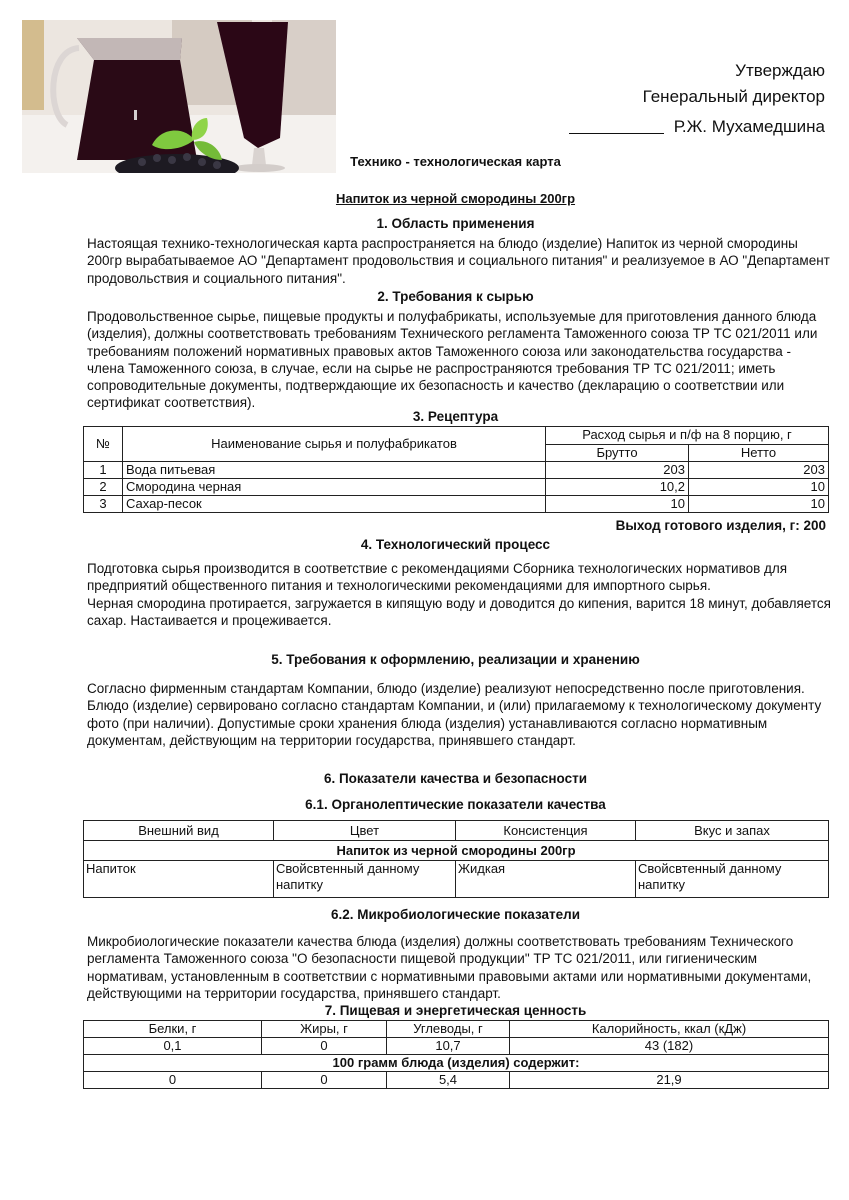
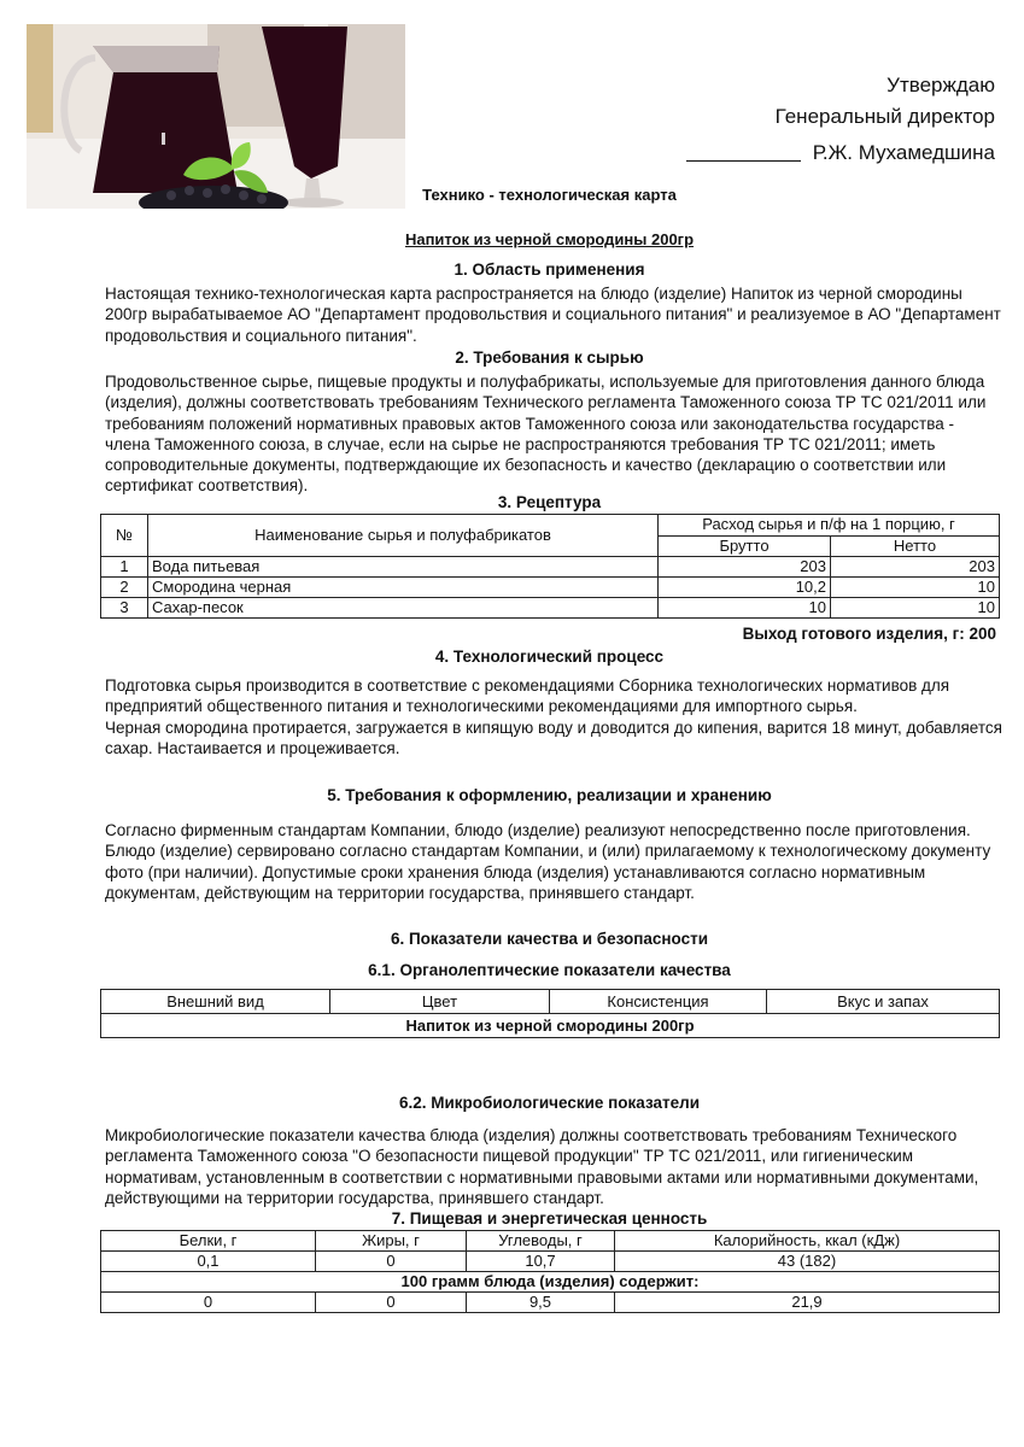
  Утверждаю
  Генеральный директор
  Р.Ж. Мухамедшина
  Технико - технологическая карта
  Напиток из черной смородины 200гр
  1. Область применения
  Настоящая технико-технологическая карта распространяется на блюдо (изделие) Напиток из черной смородины 200гр вырабатываемое АО "Департамент продовольствия и социального питания" и реализуемое в АО "Департамент продовольствия и социального питания".
  2. Требования к сырью
  Продовольственное сырье, пищевые продукты и полуфабрикаты, используемые для приготовления данного блюда (изделия), должны соответствовать требованиям Технического регламента Таможенного союза ТР ТС 021/2011 или требованиям положений нормативных правовых актов Таможенного союза или законодательства государства - члена Таможенного союза, в случае, если на сырье не распространяются требования ТР ТС 021/2011; иметь сопроводительные документы, подтверждающие их безопасность и качество (декларацию о соответствии или сертификат соответствия).
  3. Рецептура
- №	Наименование сырья и полуфабрикатов	Расход сырья и п/ф на 8 порцию, г
+ №	Наименование сырья и полуфабрикатов	Расход сырья и п/ф на 1 порцию, г
  Брутто	Нетто
  1	Вода питьевая	203	203
  2	Смородина черная	10,2	10
  3	Сахар-песок	10	10
  Выход готового изделия, г: 200
  4. Технологический процесс
  Подготовка сырья производится в соответствие с рекомендациями Сборника технологических нормативов для предприятий общественного питания и технологическими рекомендациями для импортного сырья.
  Черная смородина протирается, загружается в кипящую воду и доводится до кипения, варится 18 минут, добавляется сахар. Настаивается и процеживается.
  5. Требования к оформлению, реализации и хранению
  Согласно фирменным стандартам Компании, блюдо (изделие) реализуют непосредственно после приготовления. Блюдо (изделие) сервировано согласно стандартам Компании, и (или) прилагаемому к технологическому документу фото (при наличии). Допустимые сроки хранения блюда (изделия) устанавливаются согласно нормативным документам, действующим на территории государства, принявшего стандарт.
  6. Показатели качества и безопасности
  6.1. Органолептические показатели качества
  Внешний вид	Цвет	Консистенция	Вкус и запах
  Напиток из черной смородины 200гр
- Напиток	Свойсвтенный данному напитку	Жидкая	Свойсвтенный данному напитку
  6.2. Микробиологические показатели
  Микробиологические показатели качества блюда (изделия) должны соответствовать требованиям Технического регламента Таможенного союза "О безопасности пищевой продукции" ТР ТС 021/2011, или гигиеническим нормативам, установленным в соответствии с нормативными правовыми актами или нормативными документами, действующими на территории государства, принявшего стандарт.
  7. Пищевая и энергетическая ценность
  Белки, г	Жиры, г	Углеводы, г	Калорийность, ккал (кДж)
  0,1	0	10,7	43 (182)
  100 грамм блюда (изделия) содержит:
- 0	0	5,4	21,9
+ 0	0	9,5	21,9
